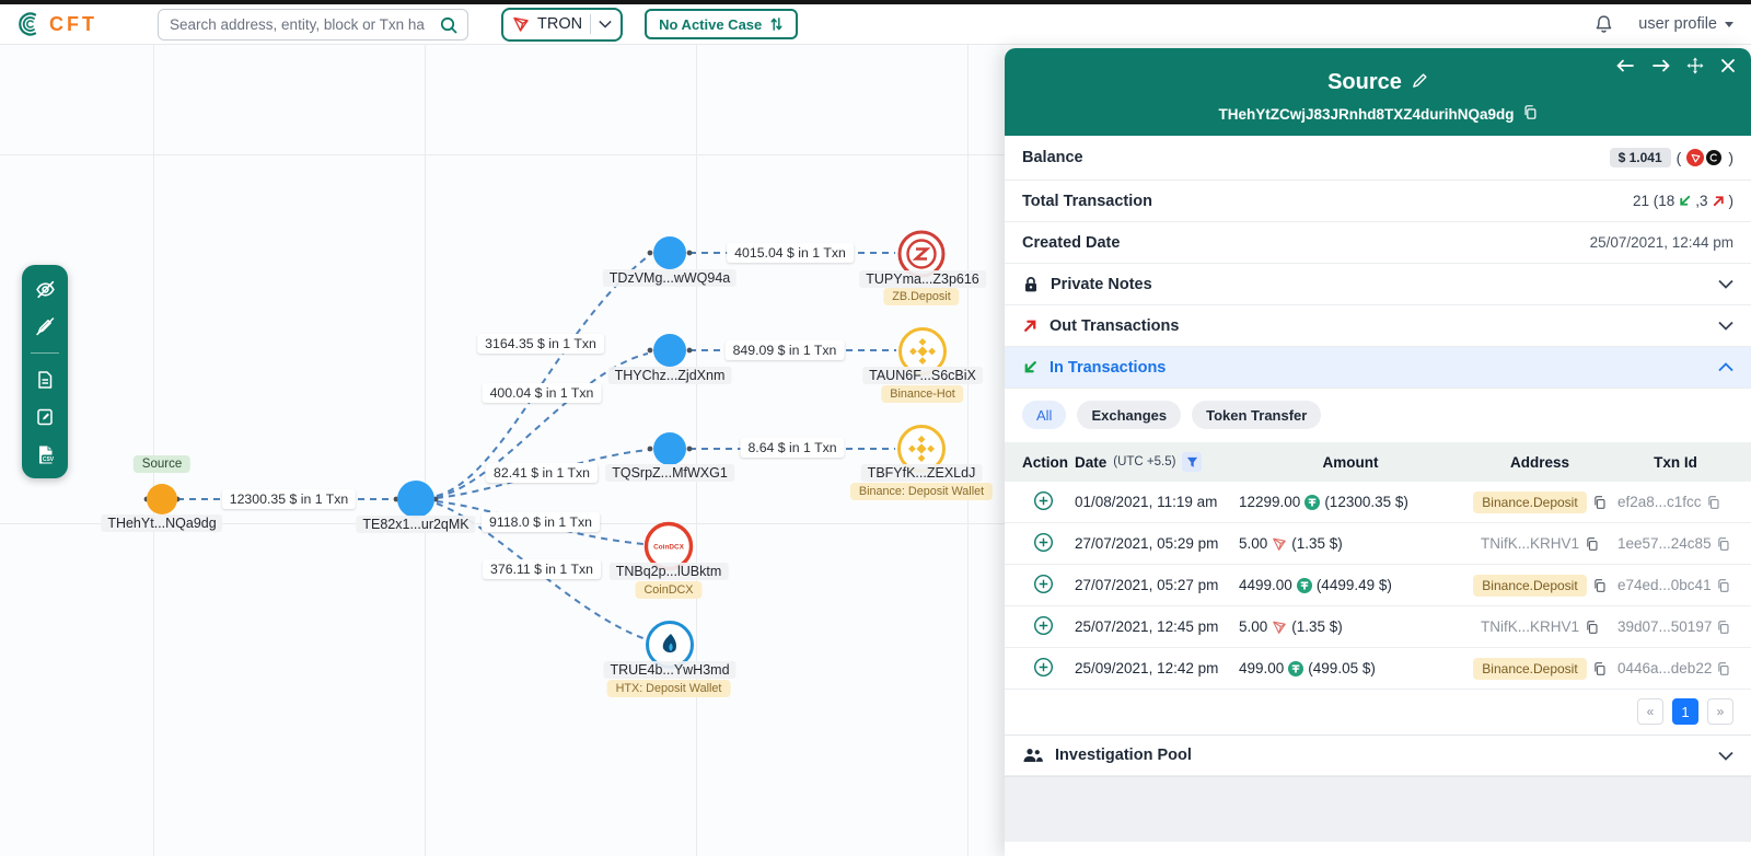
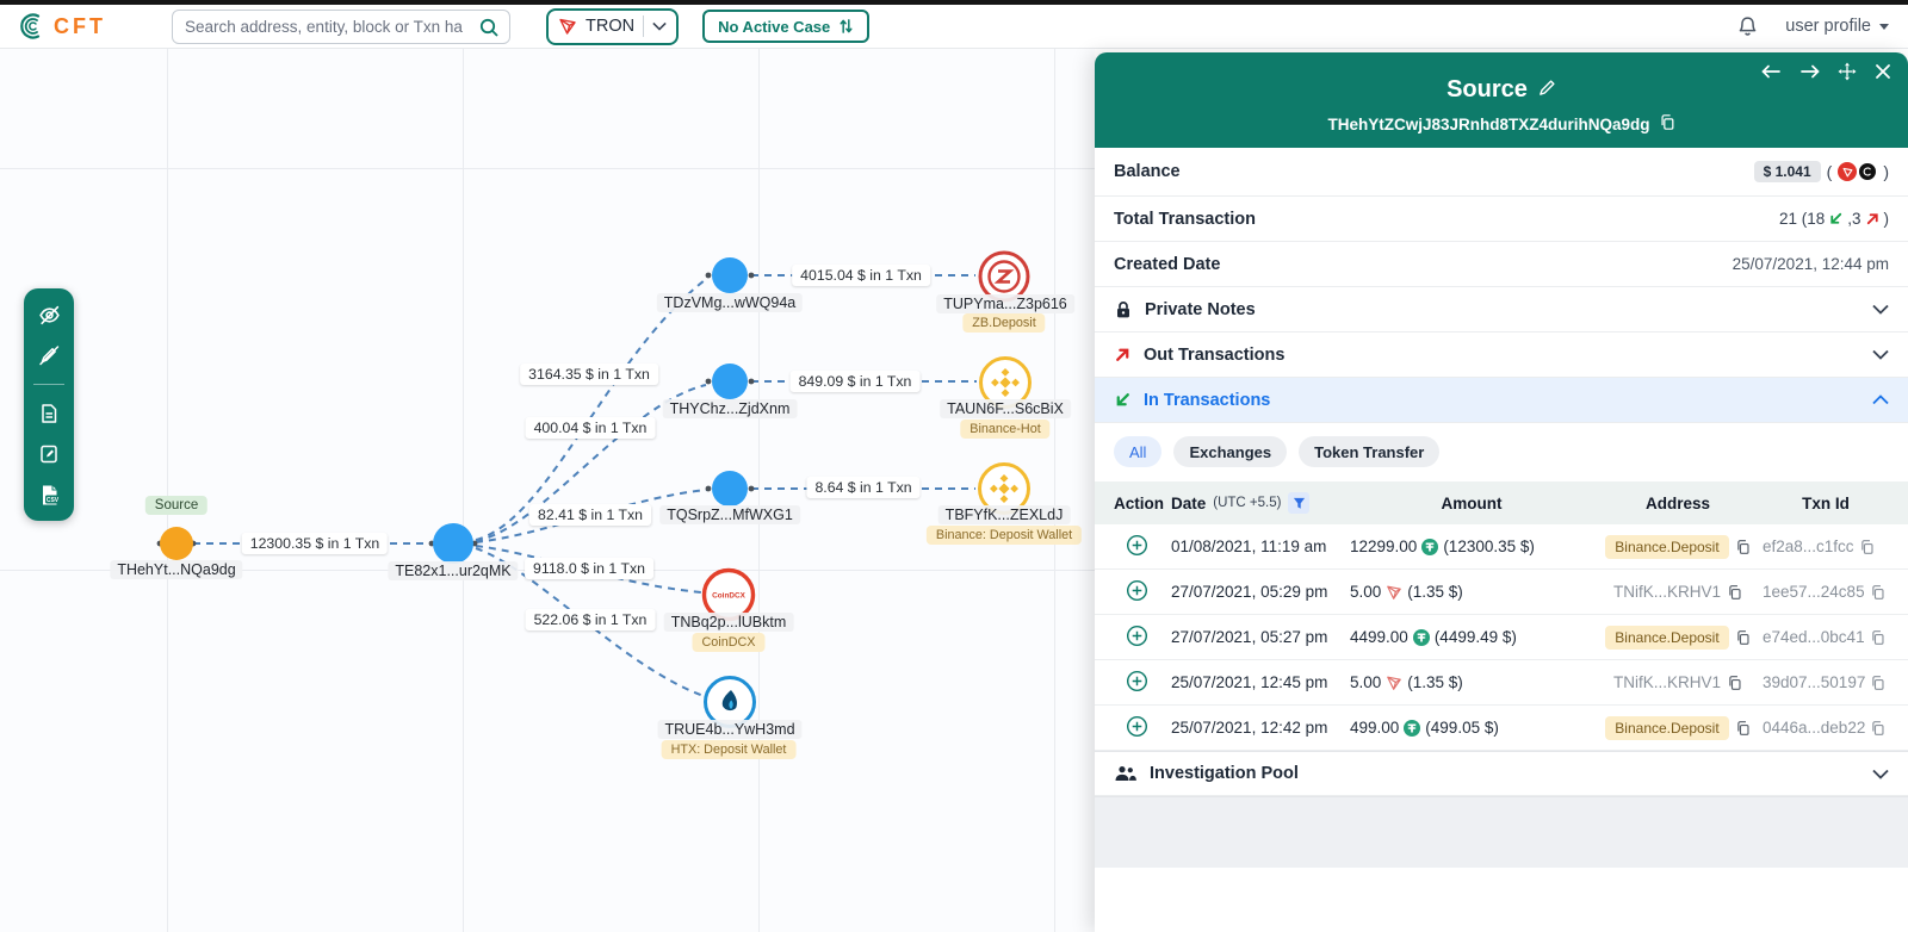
  CFT
  Search address, entity, block or Txn ha
  TRON
  No Active Case
  user profile
  Source
  THehYt...NQa9dg
  TE82x1...ur2qMK
  TDzVMg...wWQ94a
  THYChz...ZjdXnm
  TQSrpZ...MfWXG1
  TUPYma...Z3p616
  ZB.Deposit
  TAUN6F...S6cBiX
  Binance-Hot
  TBFYfK...ZEXLdJ
  Binance: Deposit Wallet
  TNBq2p...lUBktm
  CoinDCX
  TRUE4b...YwH3md
  HTX: Deposit Wallet
  12300.35 $ in 1 Txn
  3164.35 $ in 1 Txn
  400.04 $ in 1 Txn
  82.41 $ in 1 Txn
  9118.0 $ in 1 Txn
- 376.11 $ in 1 Txn
+ 522.06 $ in 1 Txn
  4015.04 $ in 1 Txn
  849.09 $ in 1 Txn
  8.64 $ in 1 Txn
  Source
  THehYtZCwjJ83JRnhd8TXZ4durihNQa9dg
  Balance
  $ 1.041
  (
  )
  Total Transaction
  21 (18
  ,3
  )
  Created Date
  25/07/2021, 12:44 pm
  Private Notes
  Out Transactions
  In Transactions
  All
  Exchanges
  Token Transfer
  Action
  Date
  (UTC +5.5)
  Amount
  Address
  Txn Id
  01/08/2021, 11:19 am
  12299.00
  (12300.35 $)
  Binance.Deposit
  ef2a8...c1fcc
  27/07/2021, 05:29 pm
  5.00
  (1.35 $)
  TNifK...KRHV1
  1ee57...24c85
  27/07/2021, 05:27 pm
  4499.00
  (4499.49 $)
  Binance.Deposit
  e74ed...0bc41
  25/07/2021, 12:45 pm
  5.00
  (1.35 $)
  TNifK...KRHV1
  39d07...50197
- 25/09/2021, 12:42 pm
+ 25/07/2021, 12:42 pm
  499.00
  (499.05 $)
  Binance.Deposit
  0446a...deb22
- «
- 1
- »
  Investigation Pool
